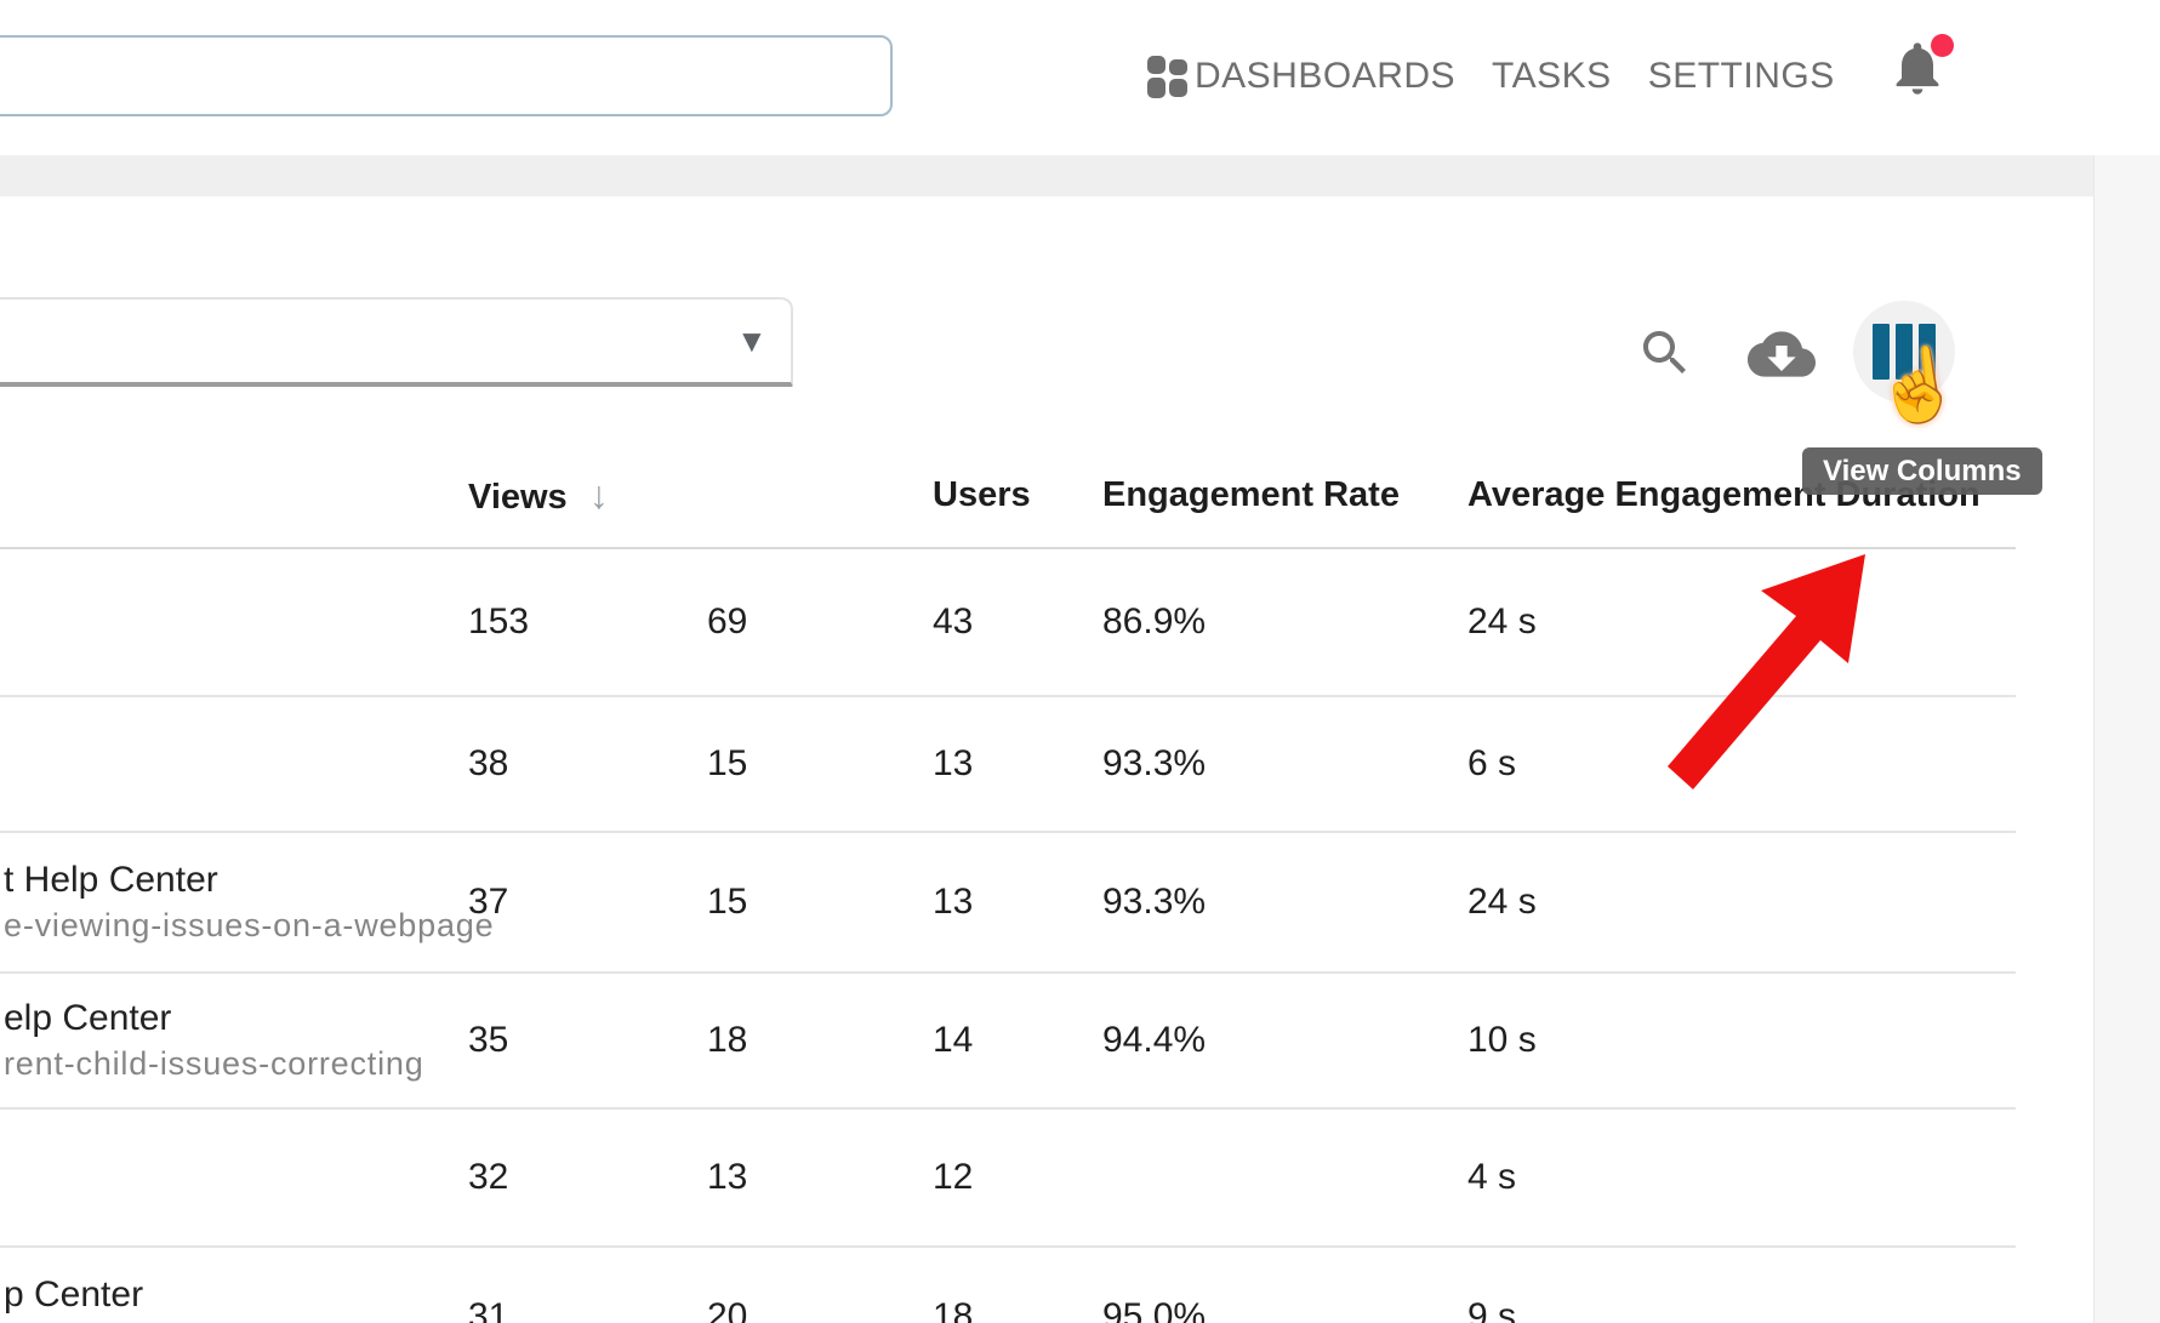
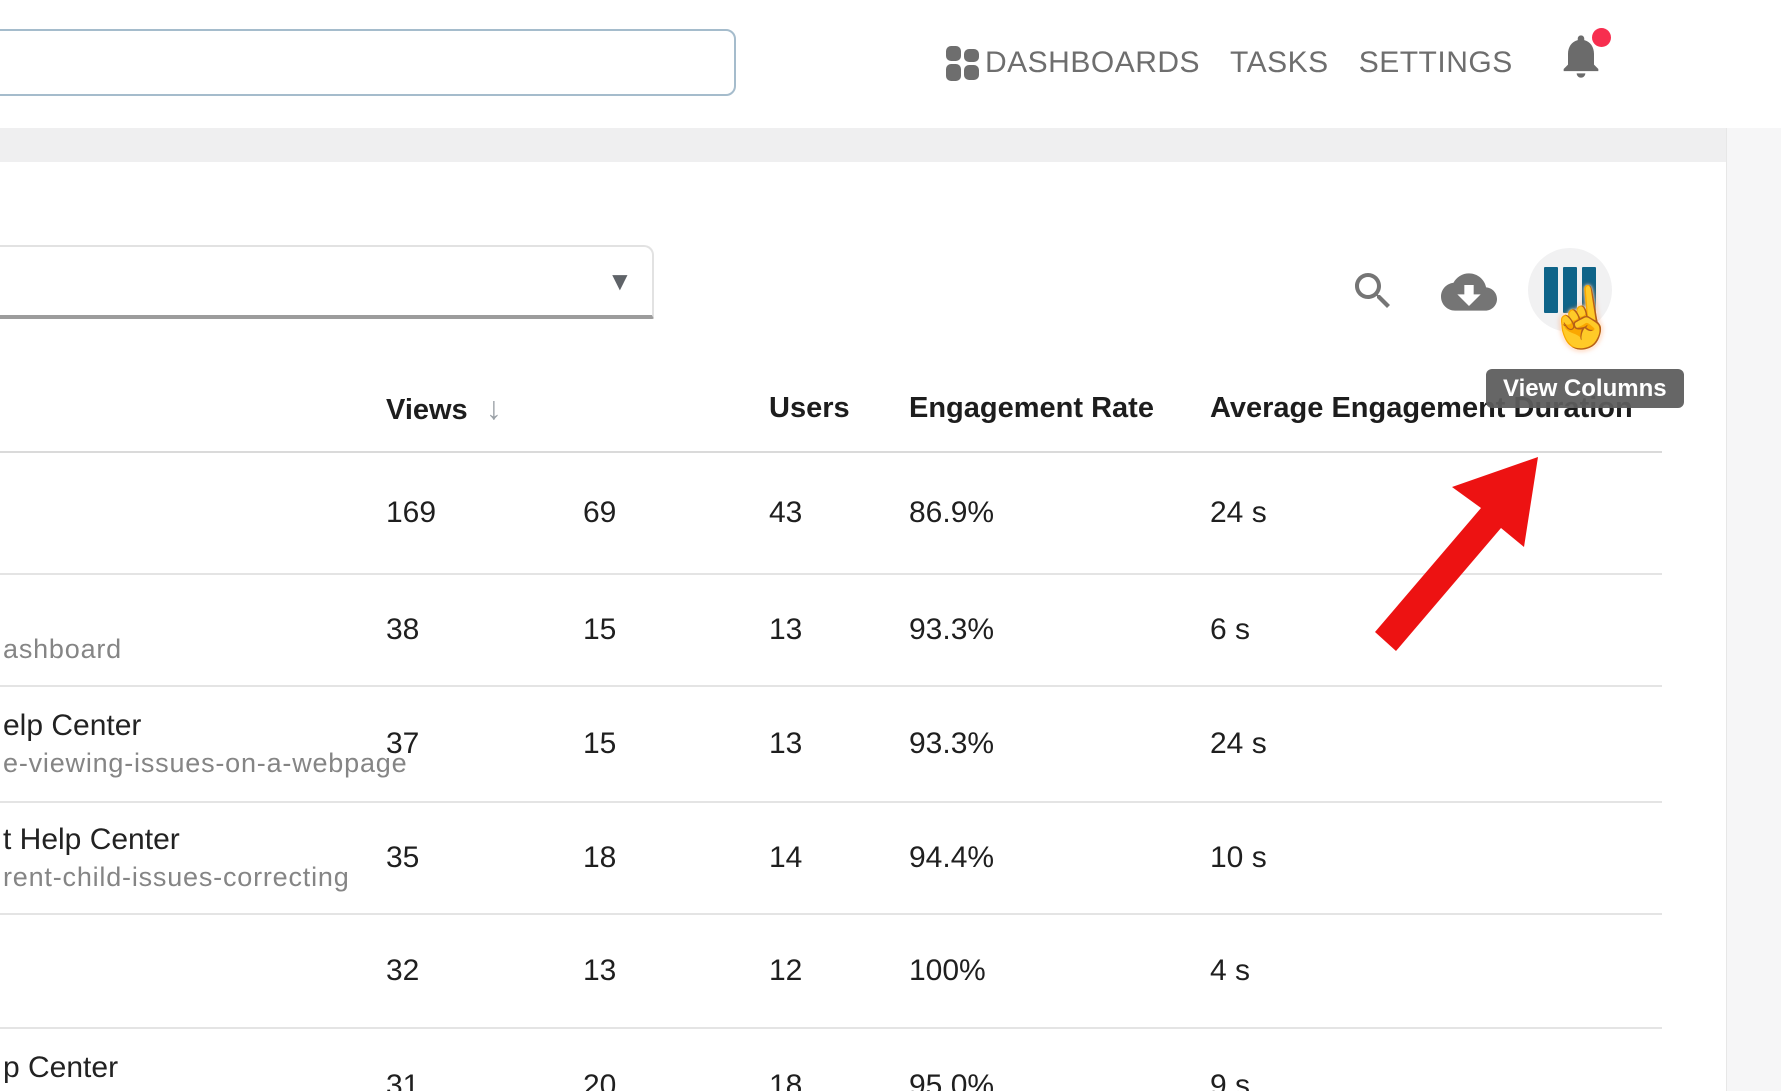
  DASHBOARDS
  TASKS
  SETTINGS
  ▼
  View Columns
  Views ↓
  Users
  Engagement Rate
  Average Engagement Duration
- 153
+ 169
  69
  43
  86.9%
  24 s
+ ashboard
  38
  15
  13
  93.3%
  6 s
- t Help Center
+ elp Center
  e-viewing-issues-on-a-webp
  37
  15
  13
  93.3%
  24 s
- elp Center
+ t Help Center
  rent-child-issues-correcting
  35
  18
  14
  94.4%
  10 s
  32
  13
  12
+ 100%
  4 s
  p Center
  31
  20
  18
  95.0%
  9 s
